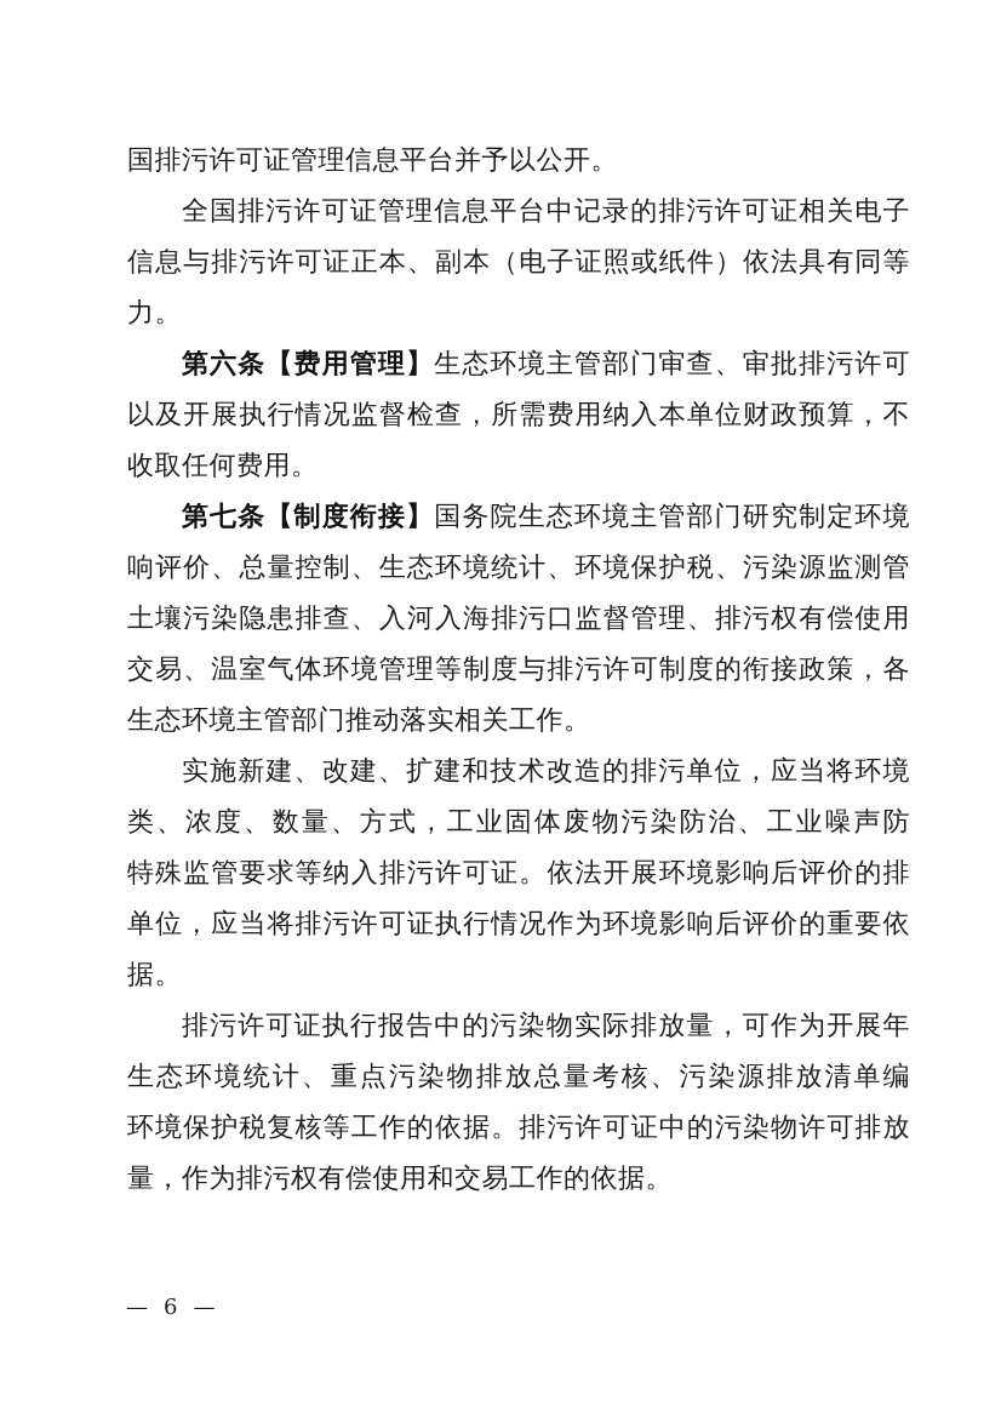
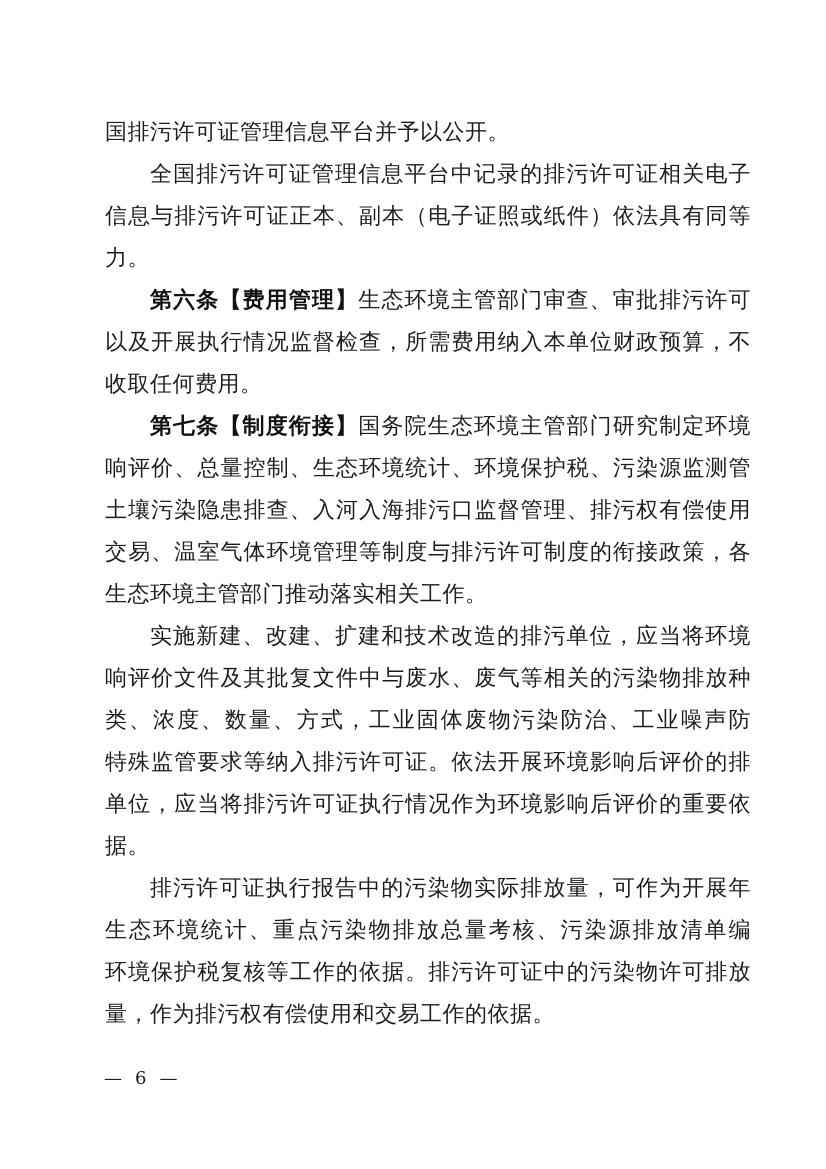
  国排污许可证管理信息平台并予以公开。
  全国排污许可证管理信息平台中记录的排污许可证相关电子
  信息与排污许可证正本、副本（电子证照或纸件）依法具有同等
  力。
  第六条【费用管理】生态环境主管部门审查、审批排污许可
  以及开展执行情况监督检查，所需费用纳入本单位财政预算，不
  收取任何费用。
  第七条【制度衔接】国务院生态环境主管部门研究制定环境
  响评价、总量控制、生态环境统计、环境保护税、污染源监测管
  土壤污染隐患排查、入河入海排污口监督管理、排污权有偿使用
  交易、温室气体环境管理等制度与排污许可制度的衔接政策，各
  生态环境主管部门推动落实相关工作。
  实施新建、改建、扩建和技术改造的排污单位，应当将环境
+ 响评价文件及其批复文件中与废水、废气等相关的污染物排放种
  类、浓度、数量、方式，工业固体废物污染防治、工业噪声防
  特殊监管要求等纳入排污许可证。依法开展环境影响后评价的排
  单位，应当将排污许可证执行情况作为环境影响后评价的重要依
  据。
  排污许可证执行报告中的污染物实际排放量，可作为开展年
  生态环境统计、重点污染物排放总量考核、污染源排放清单编
  环境保护税复核等工作的依据。排污许可证中的污染物许可排放
  量，作为排污权有偿使用和交易工作的依据。
  —
  6
  —
